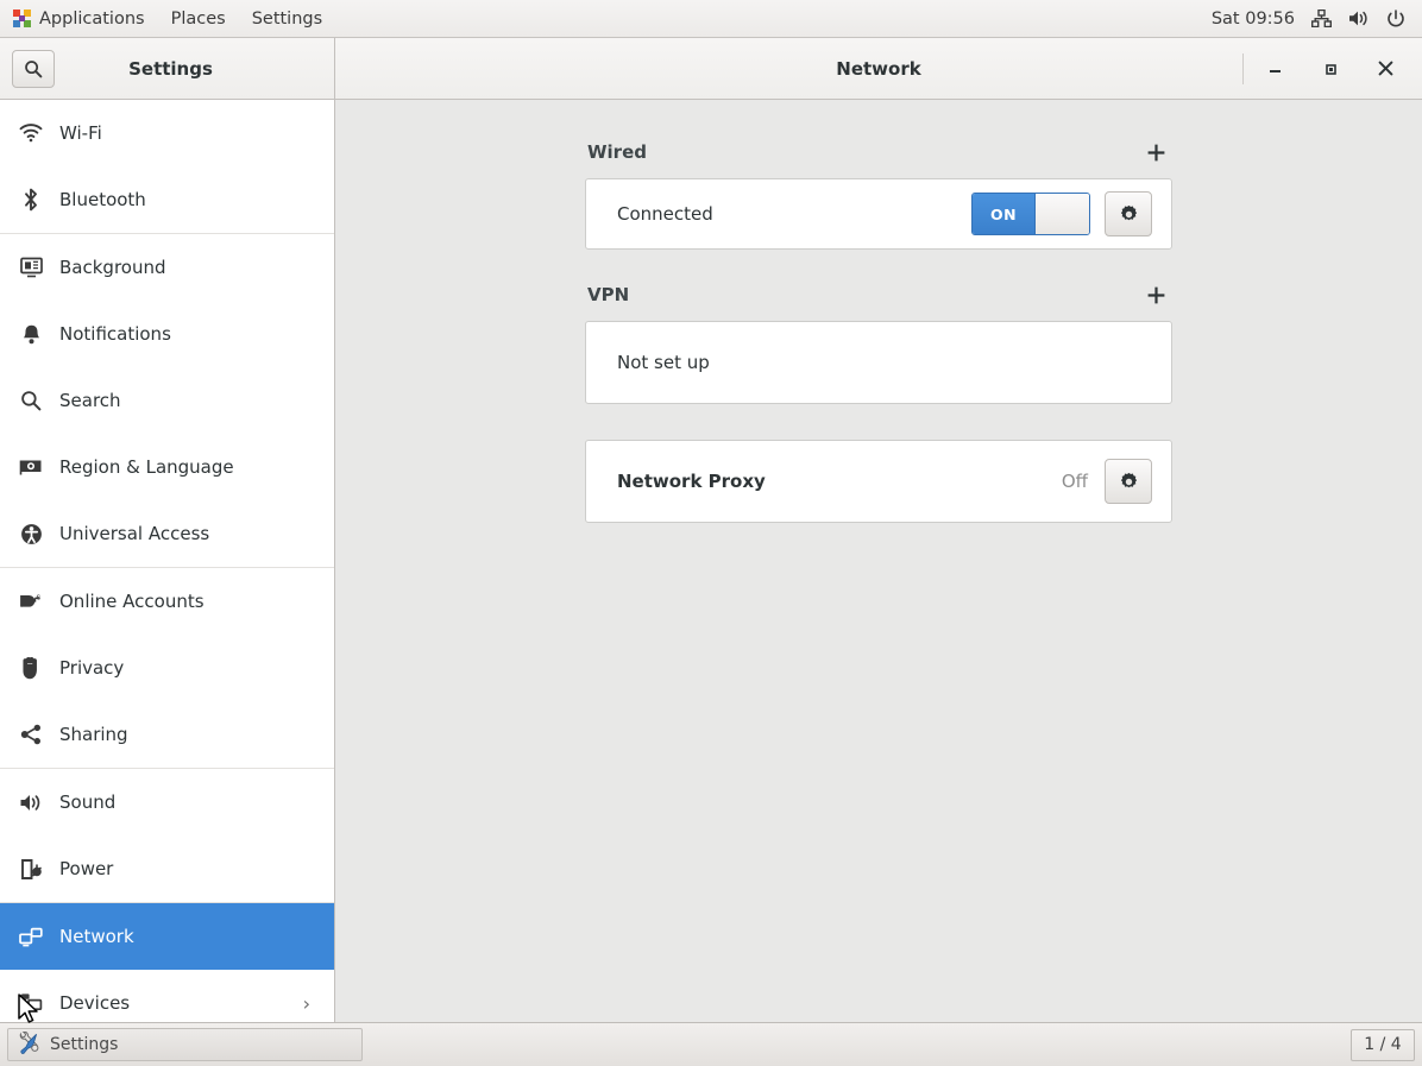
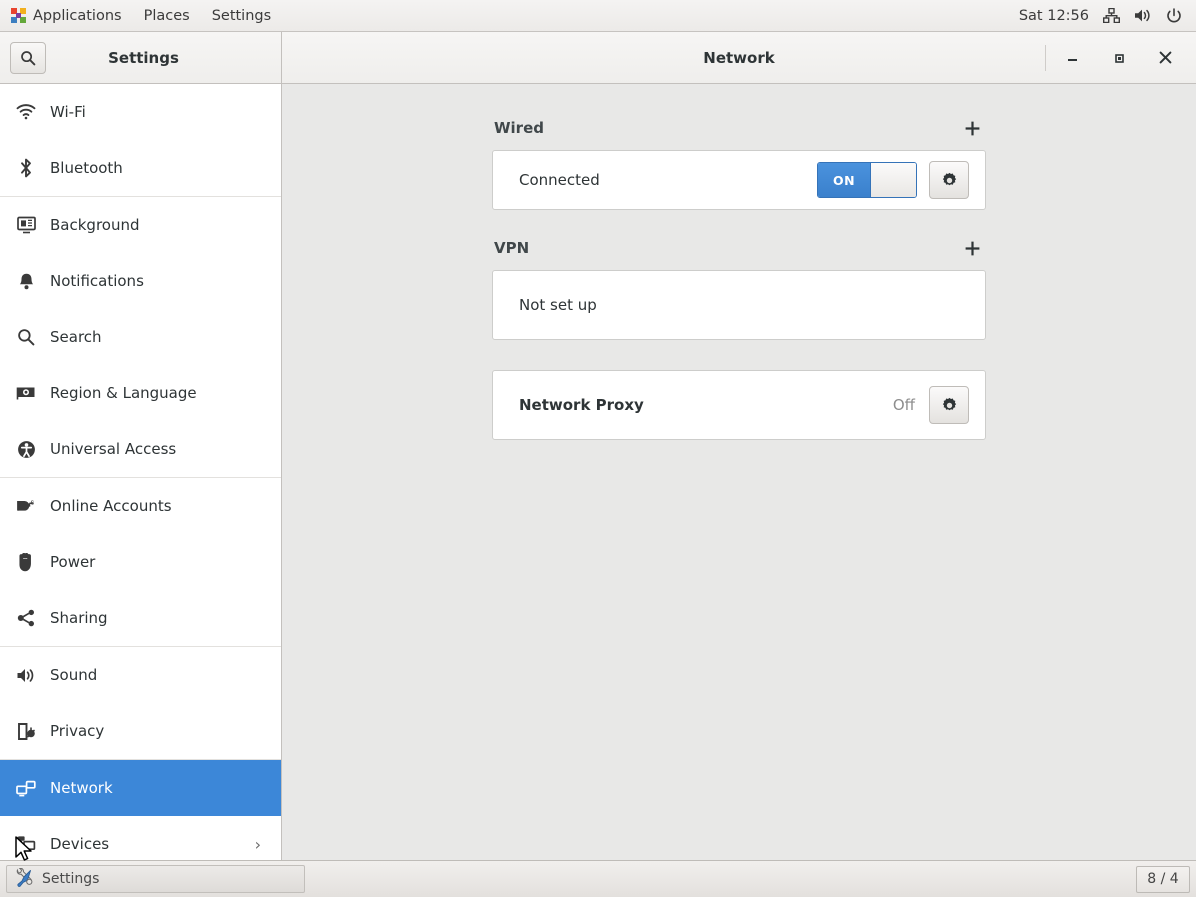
  Applications
  Places
  Settings
- Sat 09:56
+ Sat 12:56
  Settings
  Network
  Wi-Fi
  Bluetooth
  Background
  Notifications
  Search
  Region & Language
  Universal Access
  Online Accounts
- Privacy
+ Power
  Sharing
  Sound
- Power
+ Privacy
  Network
  Devices
  ›
  Wired
  Connected
  ON
  VPN
  Not set up
  Network Proxy
  Off
  Settings
- 1 / 4
+ 8 / 4
